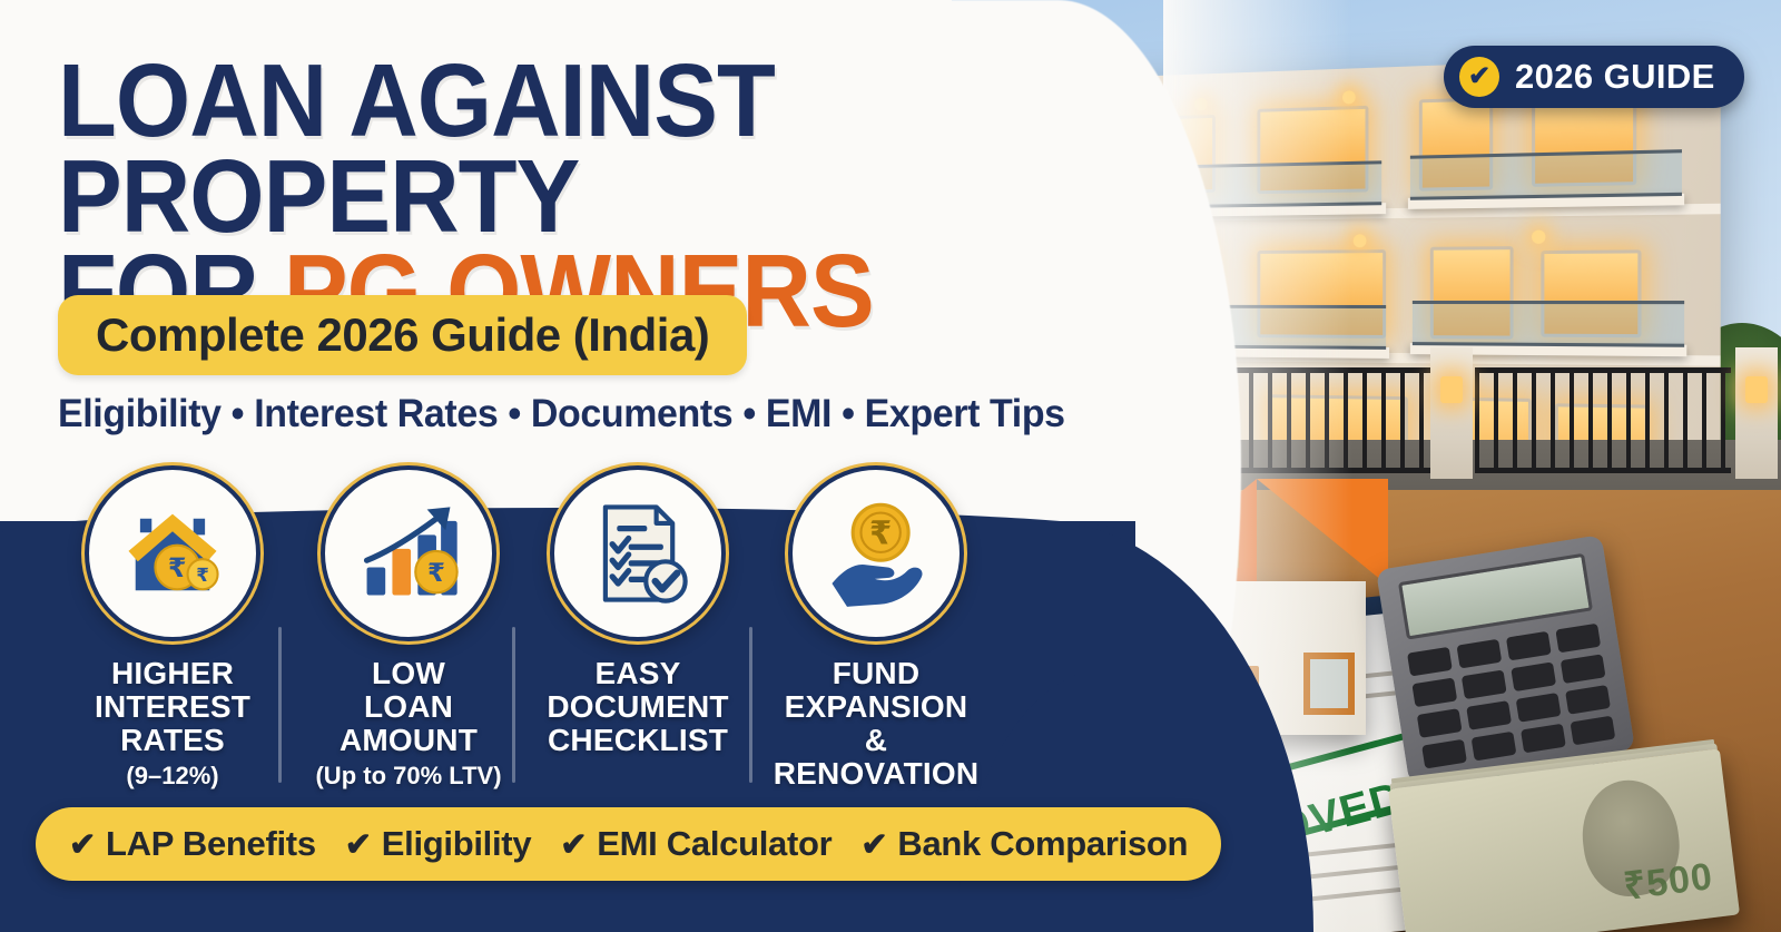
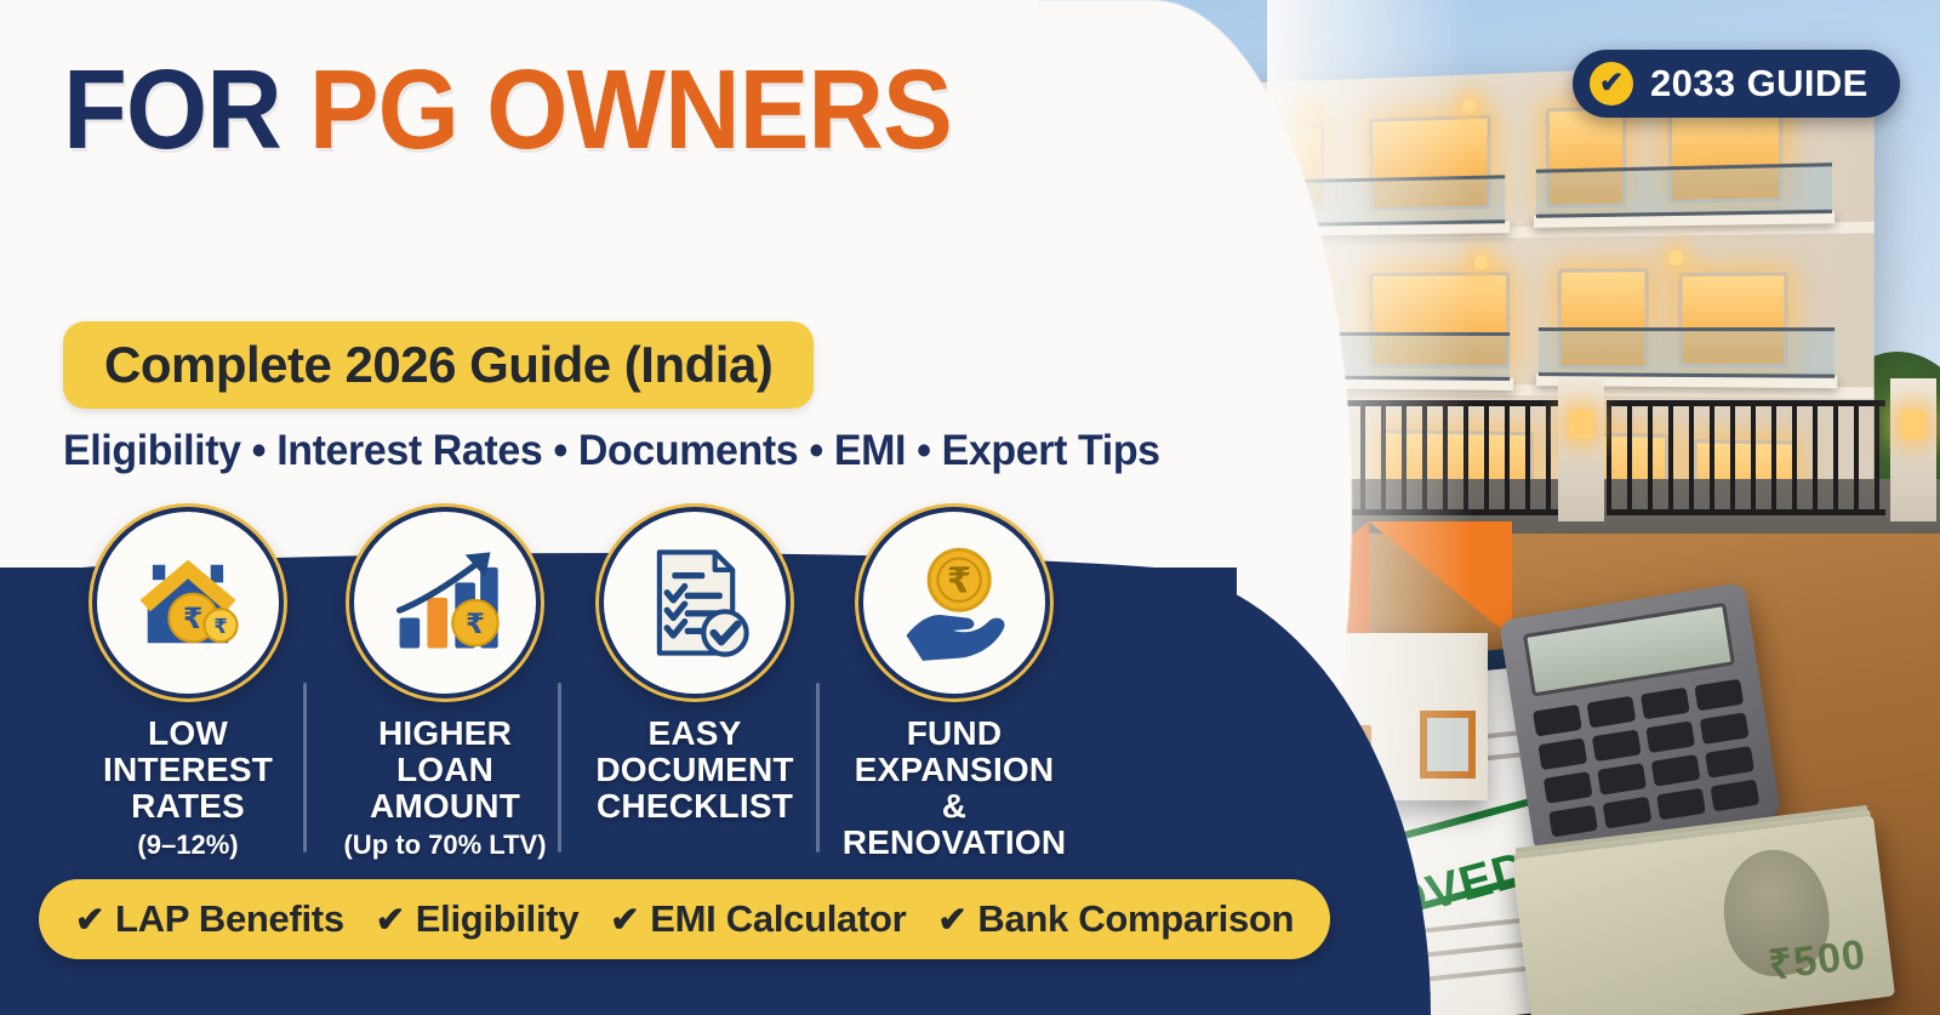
- LOAN AGAINST PROPERTY
  FOR PG OWNERS
  Complete 2026 Guide (India)
  Eligibility • Interest Rates • Documents • EMI • Expert Tips
  ₹
  ₹
- HIGHER
+ LOW
  INTEREST
  RATES
  (9–12%)
  ₹
- LOW
+ HIGHER
  LOAN
  AMOUNT
  (Up to 70% LTV)
  EASY
  DOCUMENT
  CHECKLIST
  ₹
  FUND
  EXPANSION
  & RENOVATION
  ✔
  LAP Benefits
  ✔
  Eligibility
  ✔
  EMI Calculator
  ✔
  Bank Comparison
  ✔
- 2026 GUIDE
+ 2033 GUIDE
